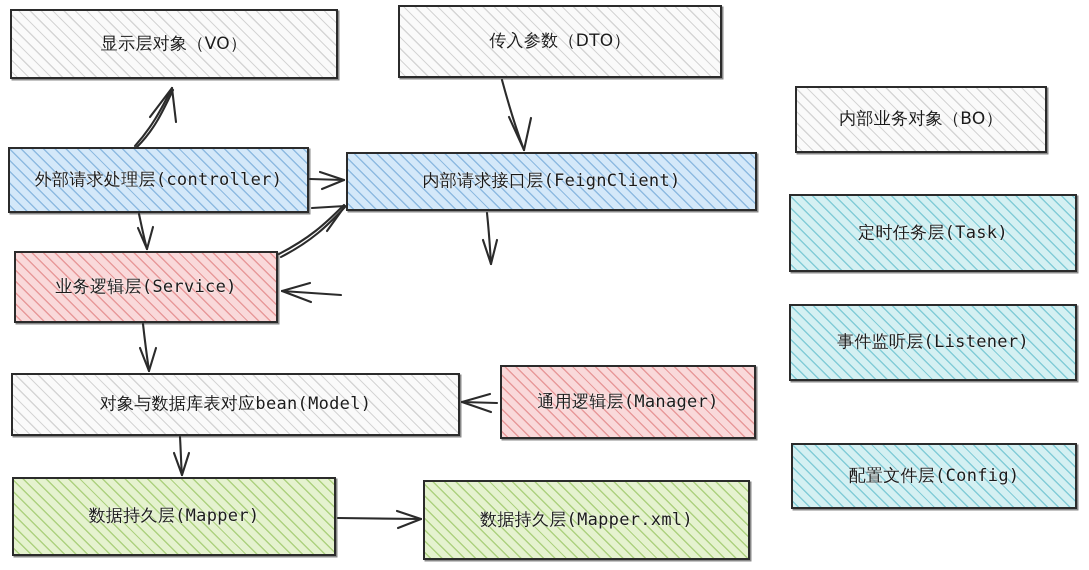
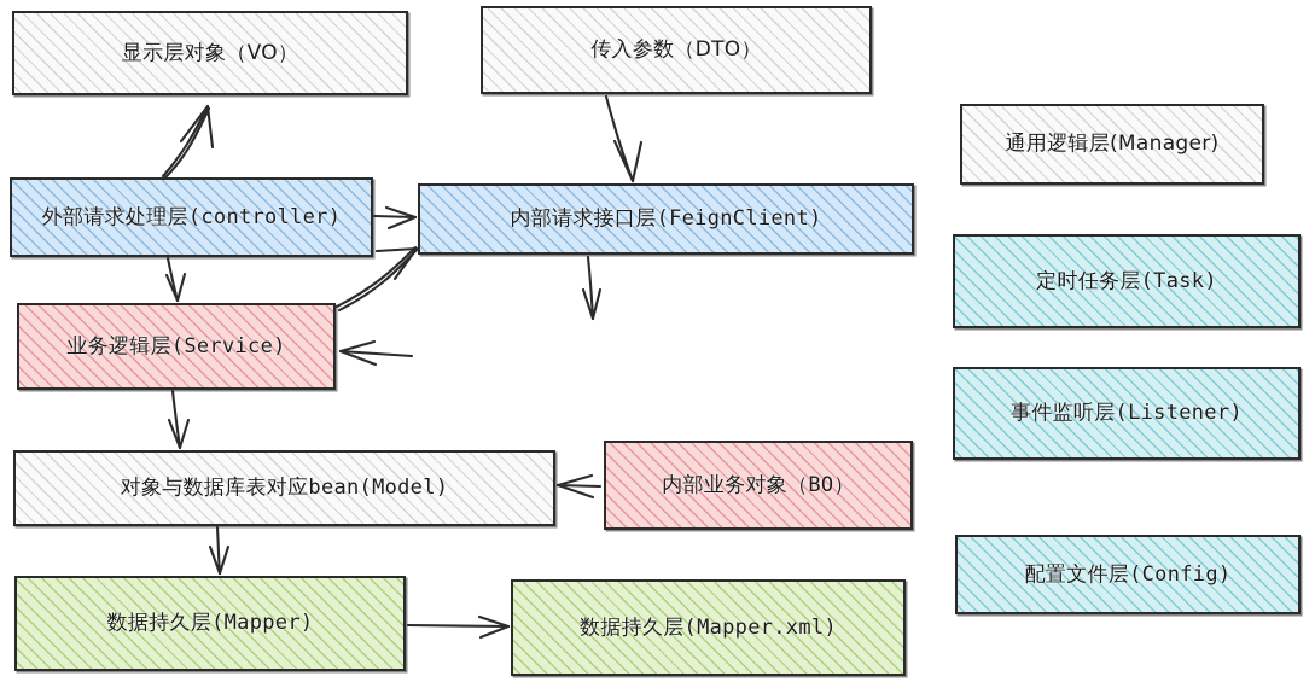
  显示层对象（VO）
  传入参数（DTO）
- 内部业务对象（BO）
+ 通用逻辑层(Manager)
  外部请求处理层(controller)
  内部请求接口层(FeignClient)
  定时任务层(Task)
  业务逻辑层(Service)
  事件监听层(Listener)
  对象与数据库表对应bean(Model)
- 通用逻辑层(Manager)
+ 内部业务对象（BO）
  配置文件层(Config)
  数据持久层(Mapper)
  数据持久层(Mapper.xml)
